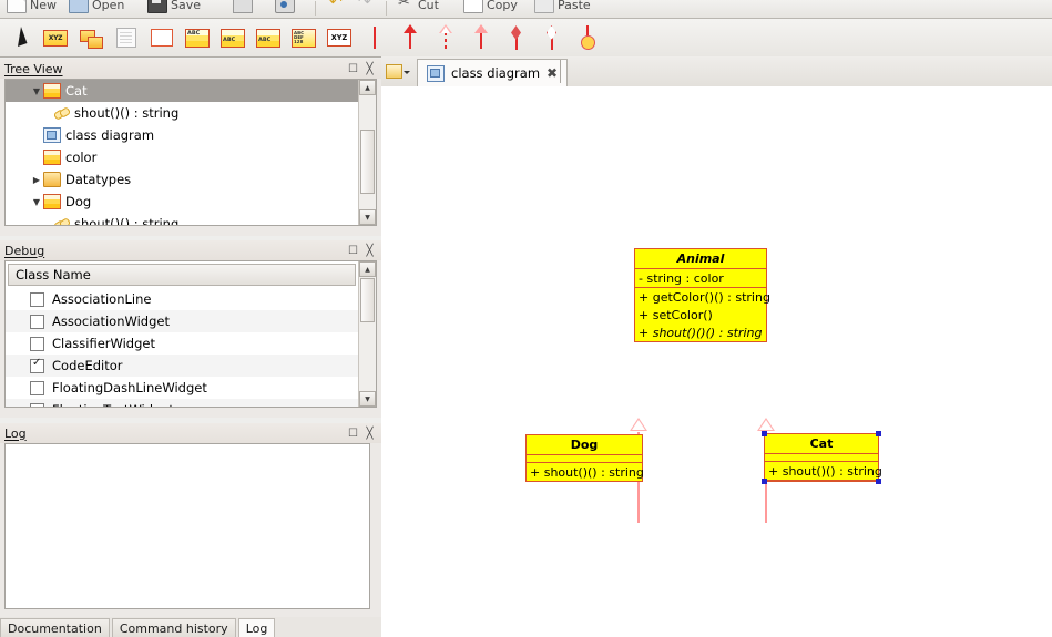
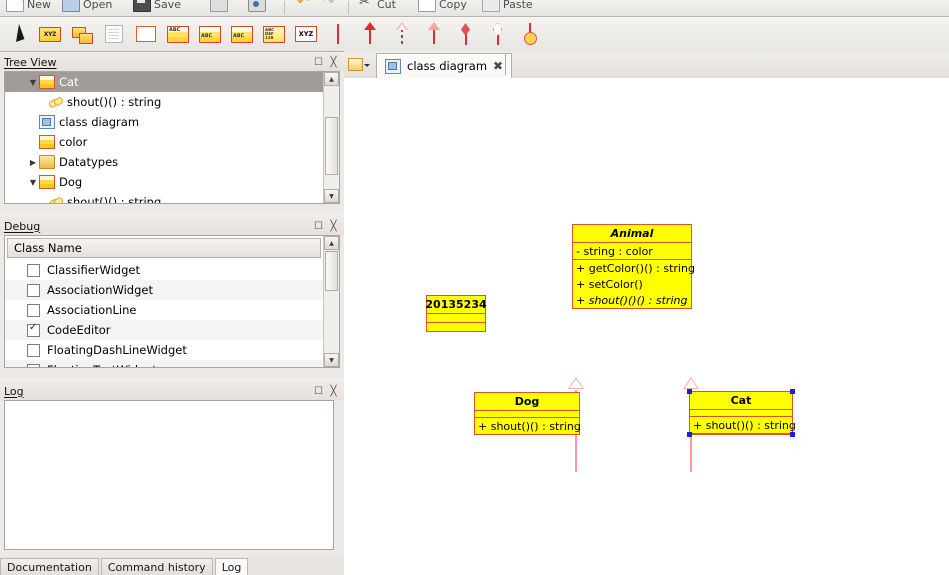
  New
  Open
  Save
  Cut
  Copy
  Paste
  XYZ
  Tree View
  ☐
  ╳
  ▼
  Cat
  shout()() : string
  class diagram
  color
  ▶
  Datatypes
  ▼
  Dog
  shout()() : string
  Debug
  ☐
  ╳
  Class Name
- AssociationLine
+ ClassifierWidget
  AssociationWidget
- ClassifierWidget
+ AssociationLine
  CodeEditor
  FloatingDashLineWidget
  Log
  ☐
  ╳
  Documentation
  Command history
  Log
  class diagram
  ✖
  Animal
  - string : color
  + getColor()() : string
  + setColor()
  + shout()()() : string
+ 20135234
  Dog
  + shout()() : string
  Cat
  + shout()() : string
